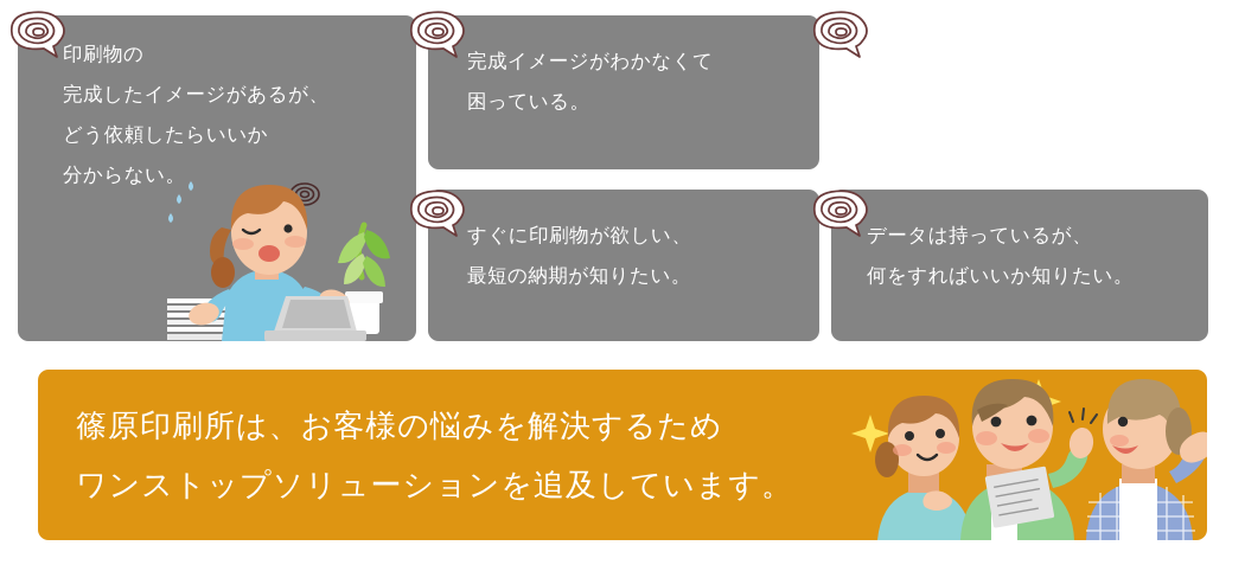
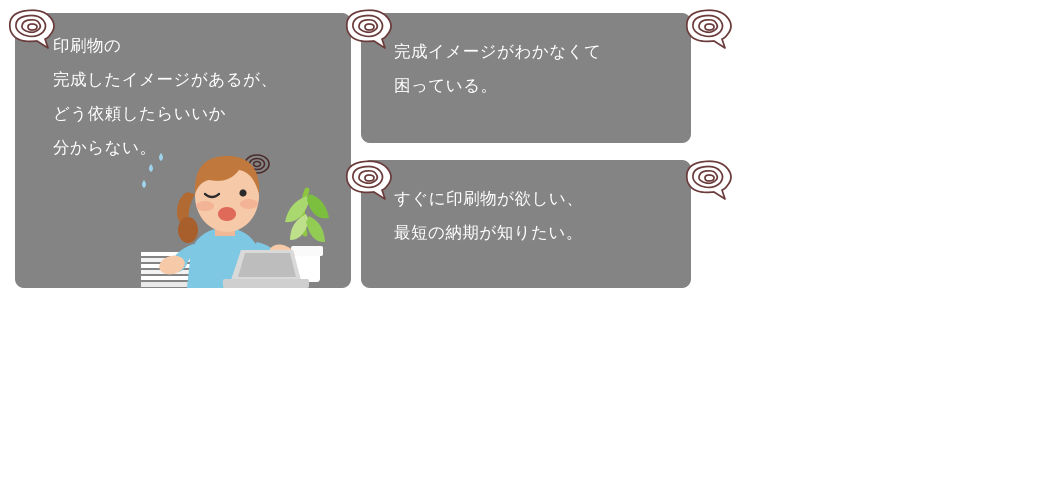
  印刷物の
  完成したイメージがあるが、
  どう依頼したらいいか
  分からない。
  完成イメージがわかなくて
  困っている。
  すぐに印刷物が欲しい、
  最短の納期が知りたい。
- データは持っているが、
- 何をすればいいか知りたい。
- 篠原印刷所は、お客様の悩みを解決するため
- ワンストップソリューションを追及しています。
